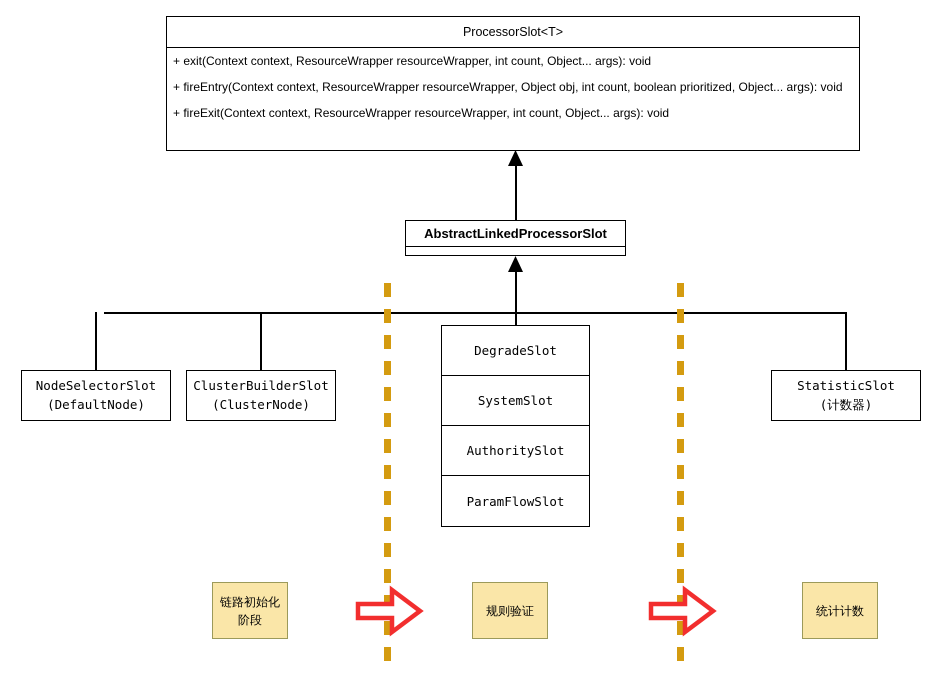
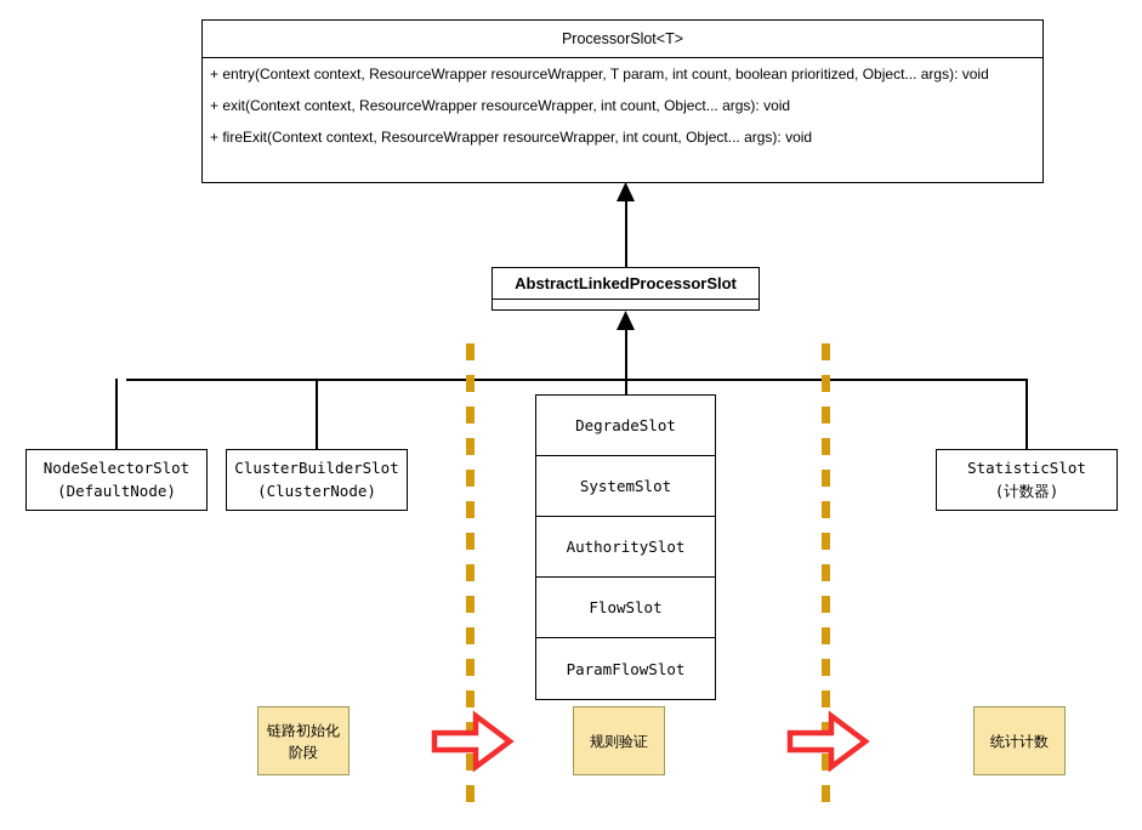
  ProcessorSlot<T>
+ + entry(Context context, ResourceWrapper resourceWrapper, T param, int count, boolean prioritized, Object... args): void
  + exit(Context context, ResourceWrapper resourceWrapper, int count, Object... args): void
- + fireEntry(Context context, ResourceWrapper resourceWrapper, Object obj, int count, boolean prioritized, Object... args): void
  + fireExit(Context context, ResourceWrapper resourceWrapper, int count, Object... args): void
  AbstractLinkedProcessorSlot
  NodeSelectorSlot
  (DefaultNode)
  ClusterBuilderSlot
  (ClusterNode)
  StatisticSlot
  (计数器)
  DegradeSlot
  SystemSlot
  AuthoritySlot
+ FlowSlot
  ParamFlowSlot
  链路初始化阶段
  规则验证
  统计计数
